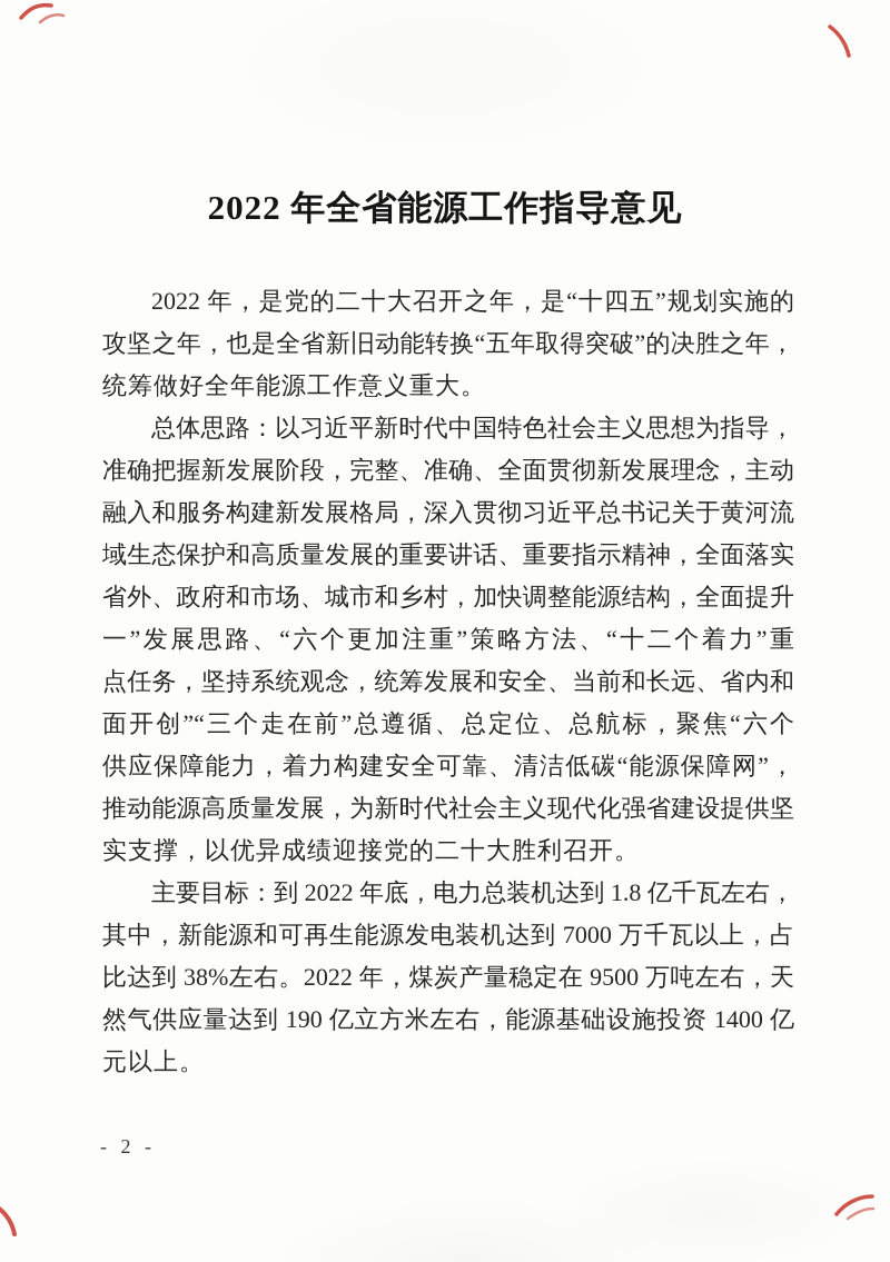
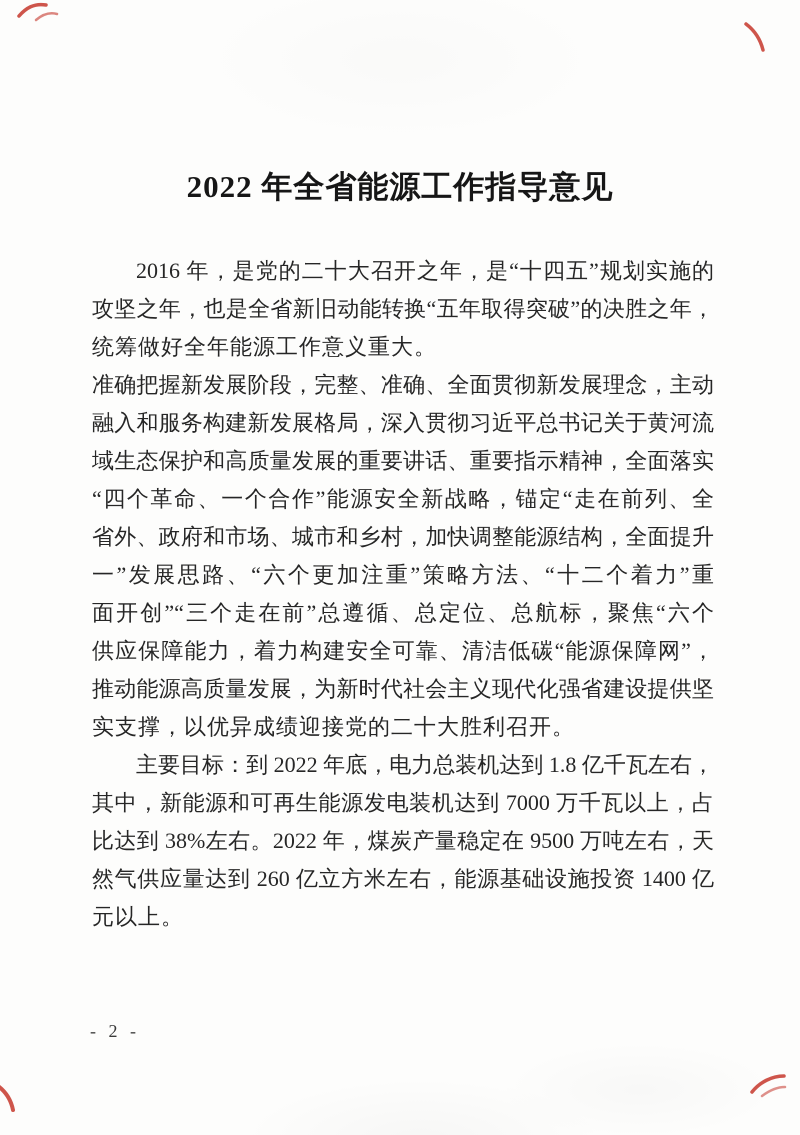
  2022 年全省能源工作指导意见
- 2022 年，是党的二十大召开之年，是“十四五”规划实施的
+ 2016 年，是党的二十大召开之年，是“十四五”规划实施的
  攻坚之年，也是全省新旧动能转换“五年取得突破”的决胜之年，
  统筹做好全年能源工作意义重大。
- 总体思路：以习近平新时代中国特色社会主义思想为指导，
  准确把握新发展阶段，完整、准确、全面贯彻新发展理念，主动
  融入和服务构建新发展格局，深入贯彻习近平总书记关于黄河流
  域生态保护和高质量发展的重要讲话、重要指示精神，全面落实
+ “四个革命、一个合作”能源安全新战略，锚定“走在前列、全
  省外、政府和市场、城市和乡村，加快调整能源结构，全面提升
  一”发展思路、“六个更加注重”策略方法、“十二个着力”重
- 点任务，坚持系统观念，统筹发展和安全、当前和长远、省内和
  面开创”“三个走在前”总遵循、总定位、总航标，聚焦“六个
  供应保障能力，着力构建安全可靠、清洁低碳“能源保障网”，
  推动能源高质量发展，为新时代社会主义现代化强省建设提供坚
  实支撑，以优异成绩迎接党的二十大胜利召开。
  主要目标：到 2022 年底，电力总装机达到 1.8 亿千瓦左右，
  其中，新能源和可再生能源发电装机达到 7000 万千瓦以上，占
  比达到 38%左右。2022 年，煤炭产量稳定在 9500 万吨左右，天
- 然气供应量达到 190 亿立方米左右，能源基础设施投资 1400 亿
+ 然气供应量达到 260 亿立方米左右，能源基础设施投资 1400 亿
  元以上。
  - 2 -
